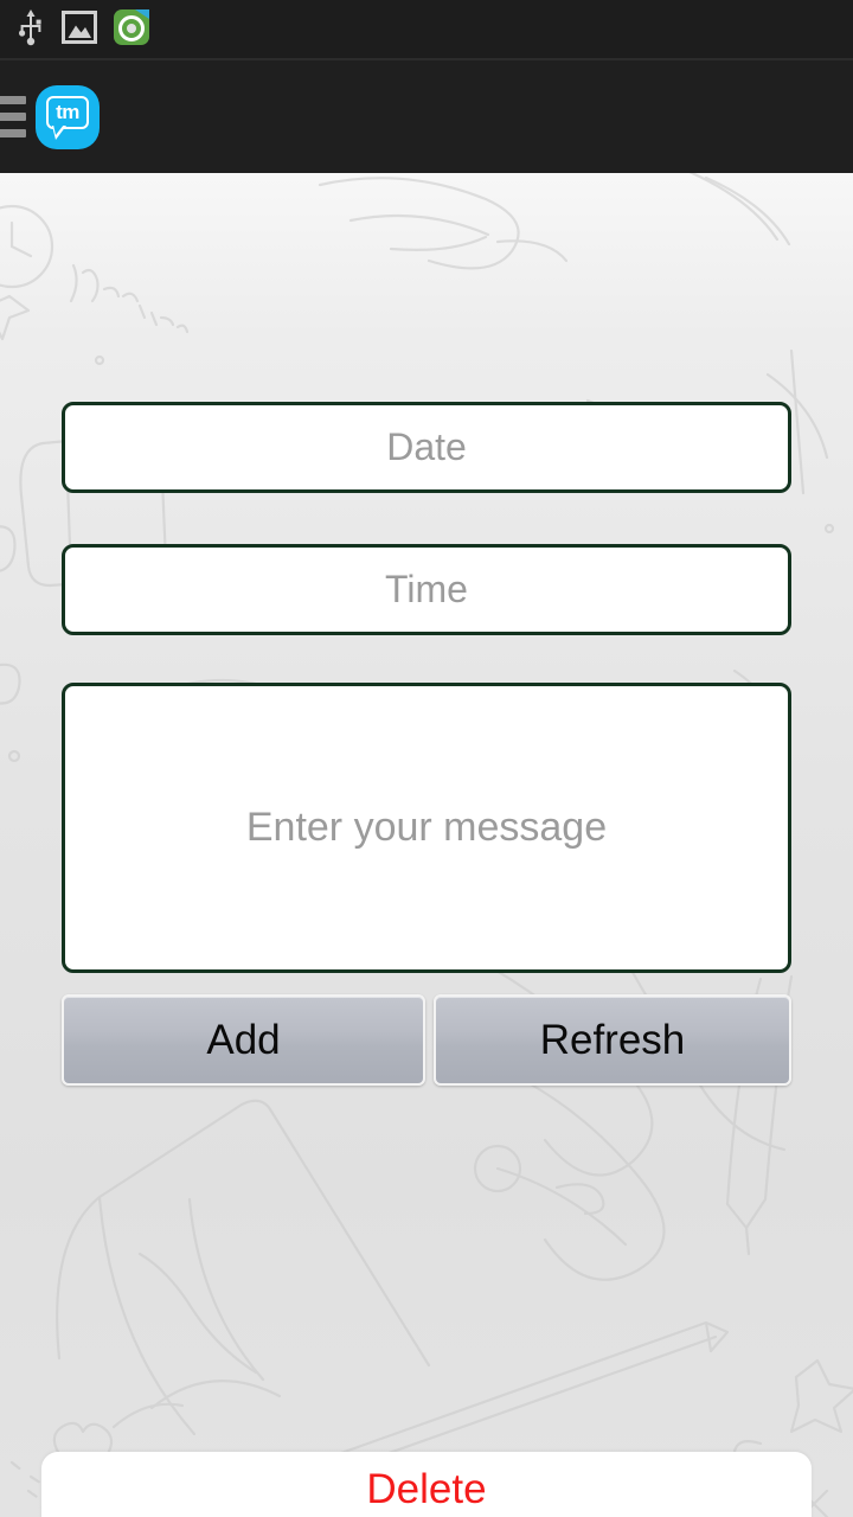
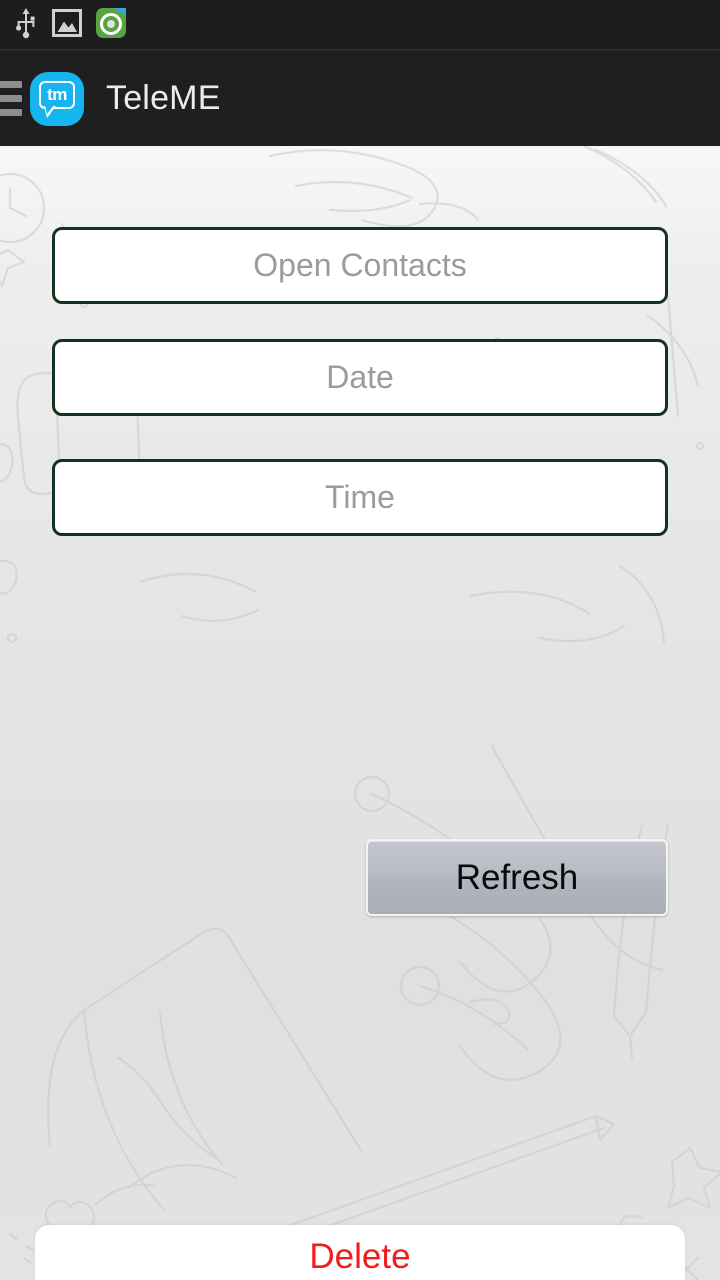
  tm
+ TeleME
+ Open Contacts
  Date
  Time
- Enter your message
- Add
  Refresh
  Delete
